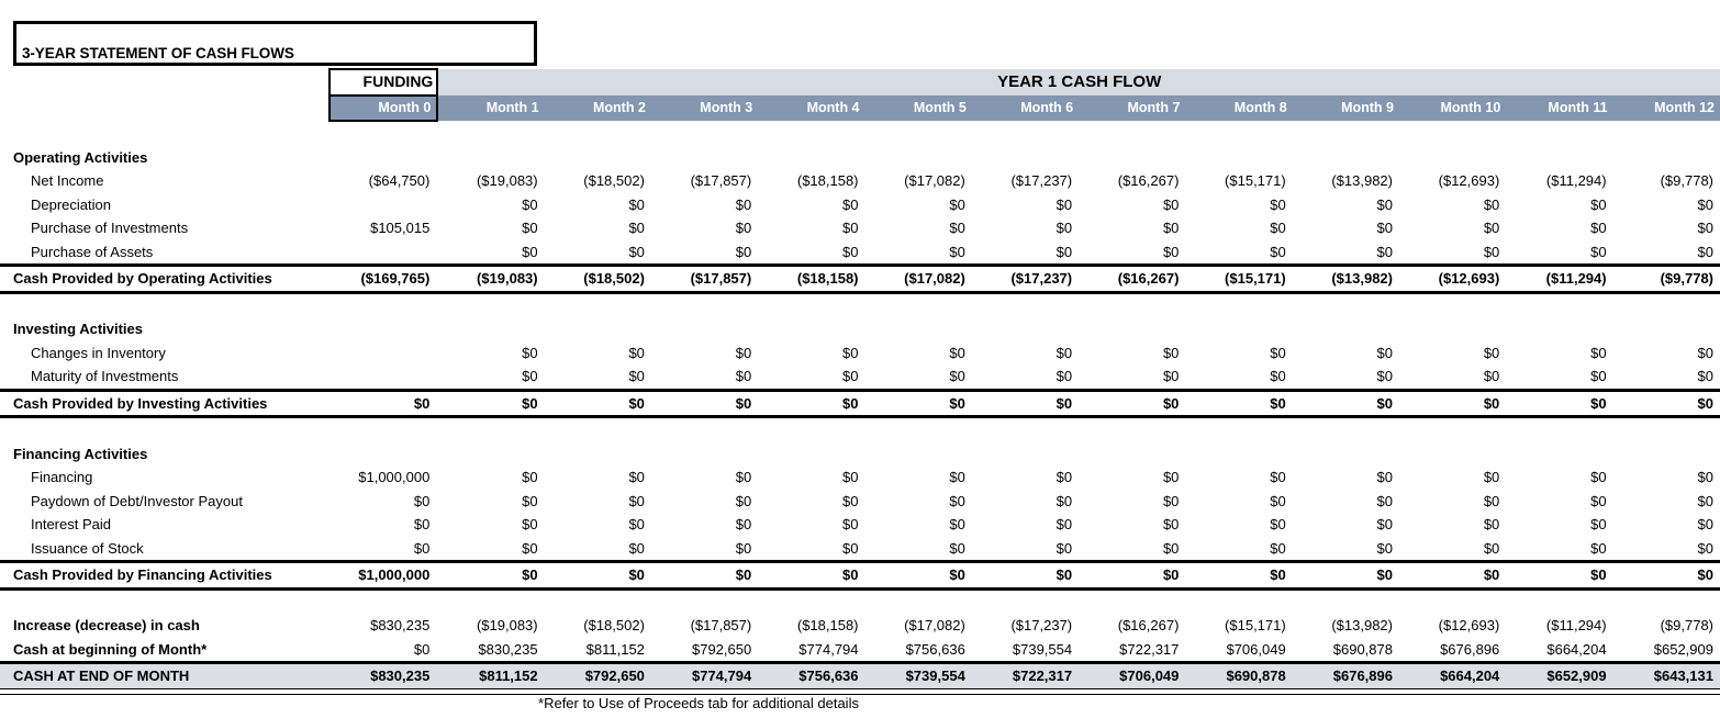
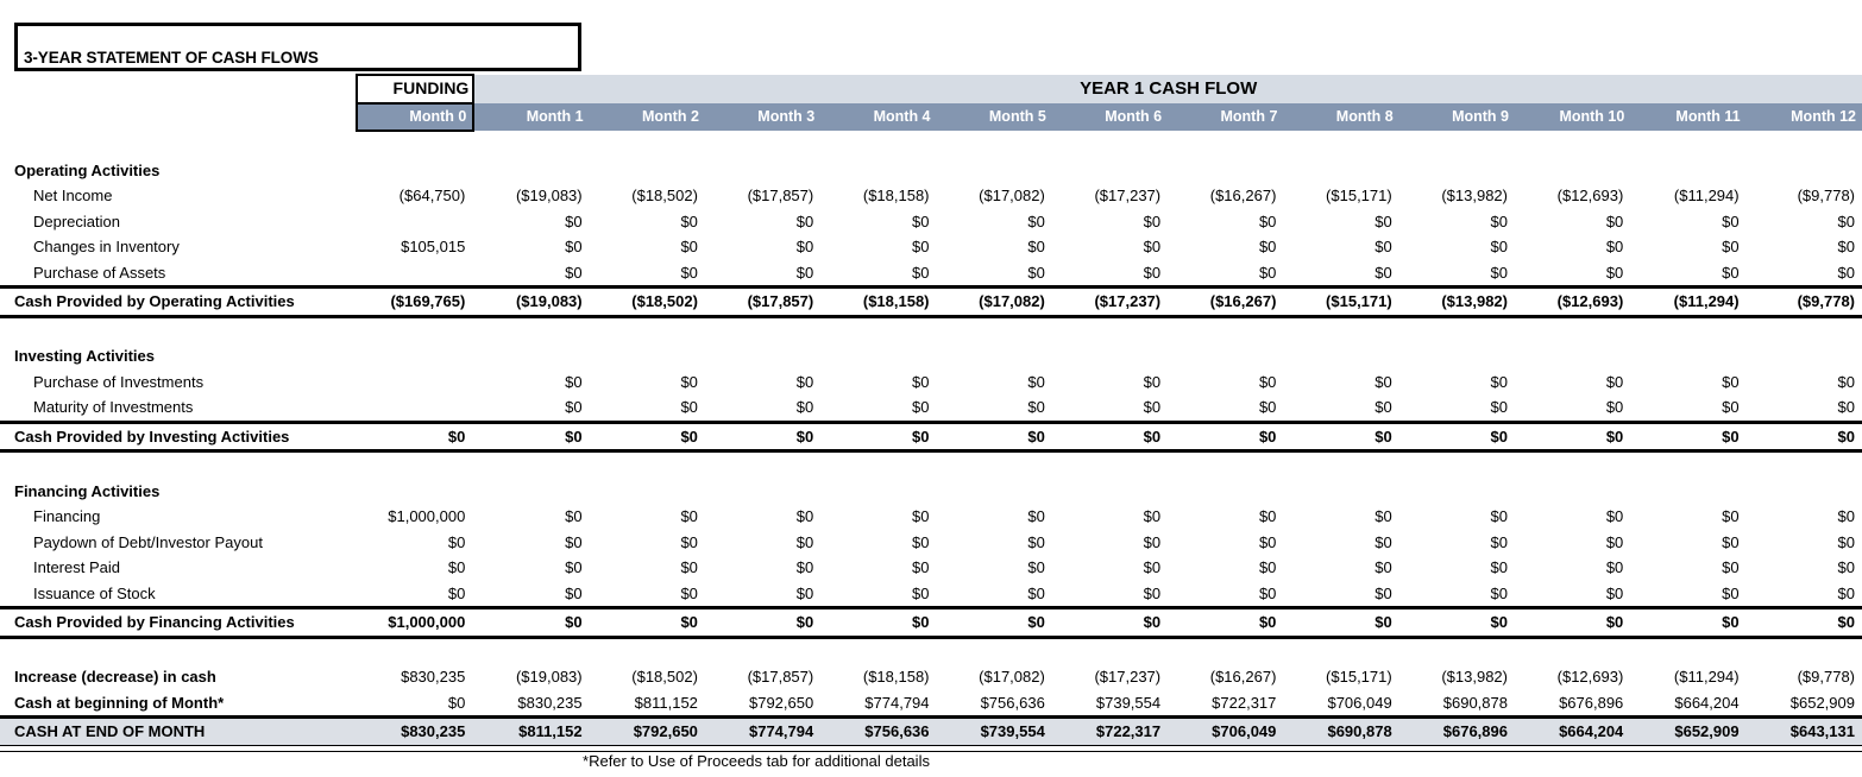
  	FUNDING	YEAR 1 CASH FLOW
  	Month 0	Month 1	Month 2	Month 3	Month 4	Month 5	Month 6	Month 7	Month 8	Month 9	Month 10	Month 11	Month 12
  Operating Activities
  Net Income	($64,750)	($19,083)	($18,502)	($17,857)	($18,158)	($17,082)	($17,237)	($16,267)	($15,171)	($13,982)	($12,693)	($11,294)	($9,778)
  Depreciation		$0	$0	$0	$0	$0	$0	$0	$0	$0	$0	$0	$0
- Purchase of Investments	$105,015	$0	$0	$0	$0	$0	$0	$0	$0	$0	$0	$0	$0
+ Changes in Inventory	$105,015	$0	$0	$0	$0	$0	$0	$0	$0	$0	$0	$0	$0
  Purchase of Assets		$0	$0	$0	$0	$0	$0	$0	$0	$0	$0	$0	$0
  Cash Provided by Operating Activities	($169,765)	($19,083)	($18,502)	($17,857)	($18,158)	($17,082)	($17,237)	($16,267)	($15,171)	($13,982)	($12,693)	($11,294)	($9,778)
  Investing Activities
- Changes in Inventory		$0	$0	$0	$0	$0	$0	$0	$0	$0	$0	$0	$0
+ Purchase of Investments		$0	$0	$0	$0	$0	$0	$0	$0	$0	$0	$0	$0
  Maturity of Investments		$0	$0	$0	$0	$0	$0	$0	$0	$0	$0	$0	$0
  Cash Provided by Investing Activities	$0	$0	$0	$0	$0	$0	$0	$0	$0	$0	$0	$0	$0
  Financing Activities
  Financing	$1,000,000	$0	$0	$0	$0	$0	$0	$0	$0	$0	$0	$0	$0
  Paydown of Debt/Investor Payout	$0	$0	$0	$0	$0	$0	$0	$0	$0	$0	$0	$0	$0
  Interest Paid	$0	$0	$0	$0	$0	$0	$0	$0	$0	$0	$0	$0	$0
  Issuance of Stock	$0	$0	$0	$0	$0	$0	$0	$0	$0	$0	$0	$0	$0
  Cash Provided by Financing Activities	$1,000,000	$0	$0	$0	$0	$0	$0	$0	$0	$0	$0	$0	$0
  Increase (decrease) in cash	$830,235	($19,083)	($18,502)	($17,857)	($18,158)	($17,082)	($17,237)	($16,267)	($15,171)	($13,982)	($12,693)	($11,294)	($9,778)
  Cash at beginning of Month*	$0	$830,235	$811,152	$792,650	$774,794	$756,636	$739,554	$722,317	$706,049	$690,878	$676,896	$664,204	$652,909
  CASH AT END OF MONTH	$830,235	$811,152	$792,650	$774,794	$756,636	$739,554	$722,317	$706,049	$690,878	$676,896	$664,204	$652,909	$643,131
  3-YEAR STATEMENT OF CASH FLOWS
  *Refer to Use of Proceeds tab for additional details
